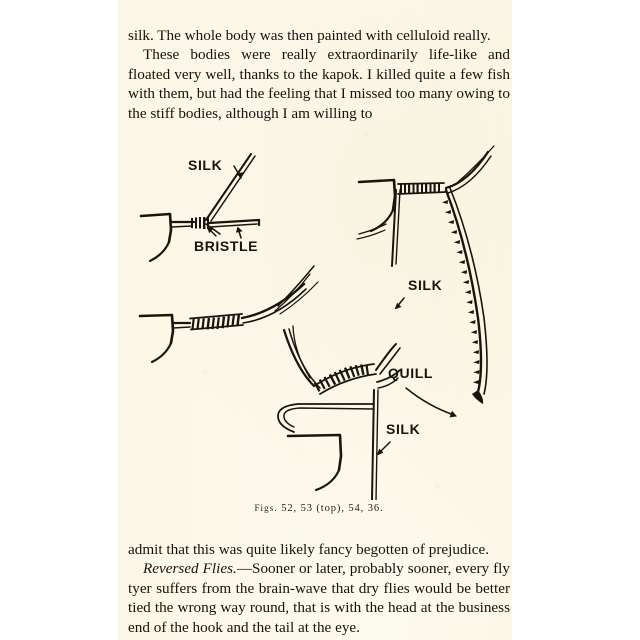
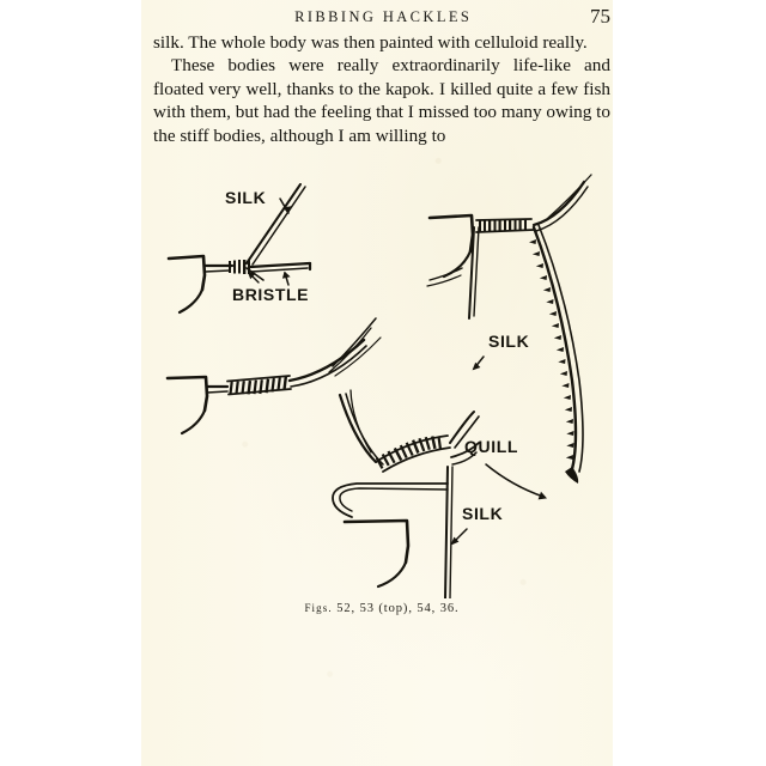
+ RIBBING HACKLES
+ 75
  silk. The whole body was then painted with celluloid really.
  These bodies were really extraordinarily life-like and floated very well, thanks to the kapok. I killed quite a few fish with them, but had the feeling that I missed too many owing to the stiff bodies, although I am willing to
  SILK
  BRISTLE
  SILK
  QUILL
  SILK
  Figs. 52, 53 (top), 54, 36.
- admit that this was quite likely fancy begotten of prejudice.
- Reversed Flies.—Sooner or later, probably sooner, every fly tyer suffers from the brain-wave that dry flies would be better tied the wrong way round, that is with the head at the business end of the hook and the tail at the eye.
